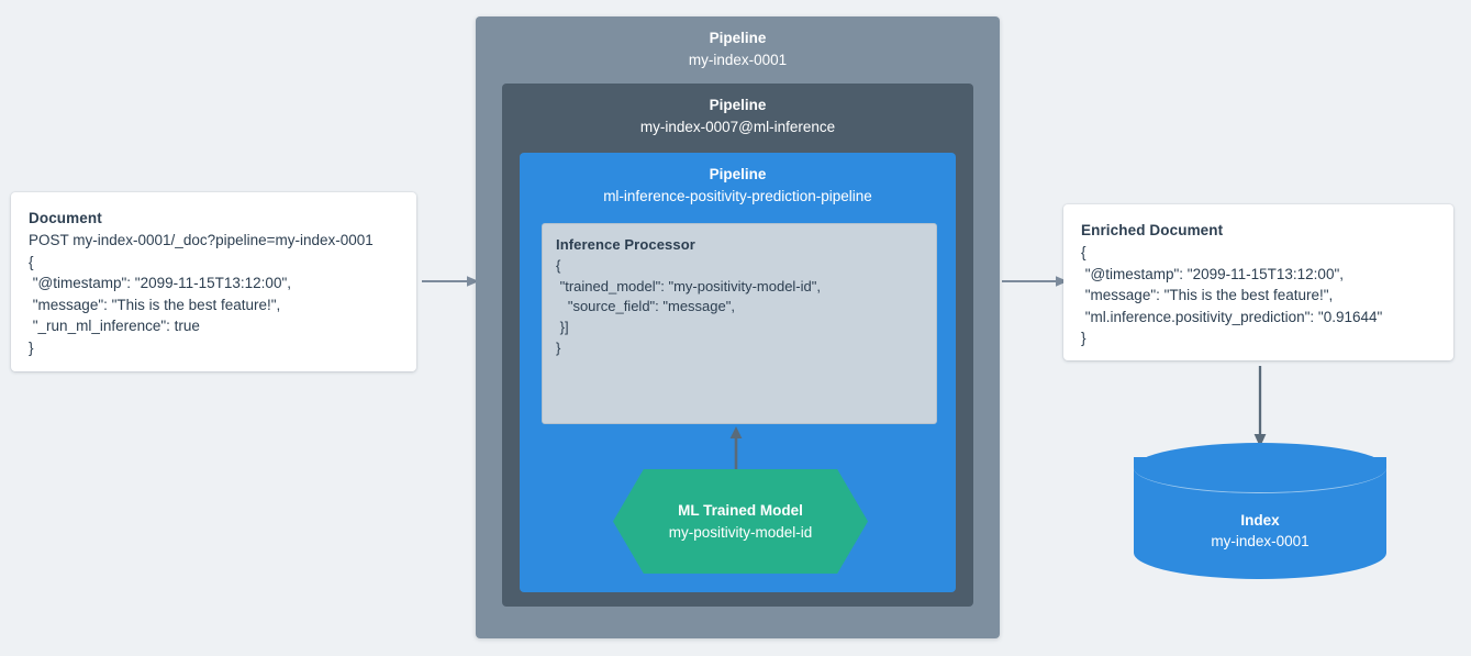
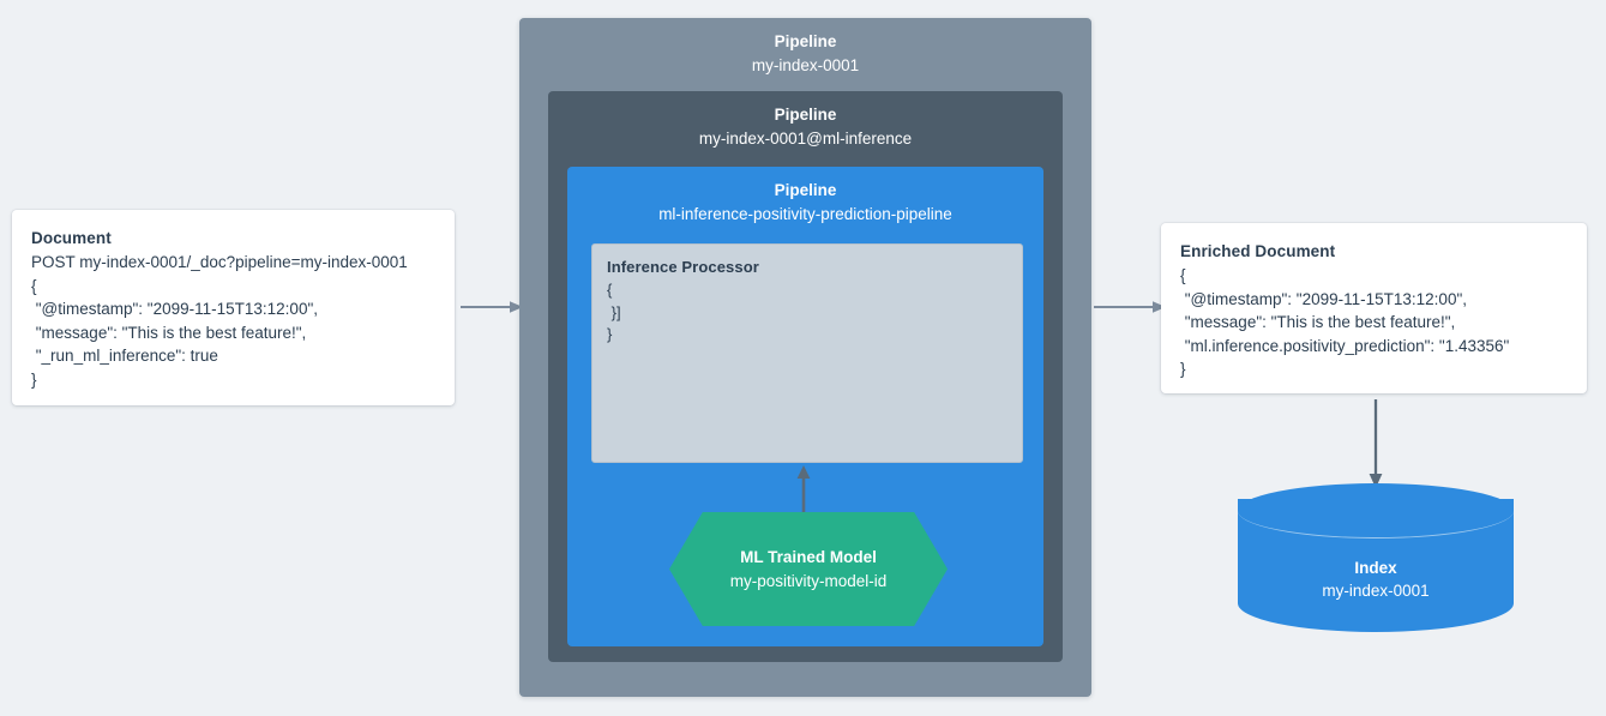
  Document
  POST my-index-0001/_doc?pipeline=my-index-0001
  {
  "@timestamp": "2099-11-15T13:12:00",
  "message": "This is the best feature!",
  "_run_ml_inference": true
  }
  Pipeline
  my-index-0001
  Pipeline
- my-index-0007@ml-inference
+ my-index-0001@ml-inference
  Pipeline
  ml-inference-positivity-prediction-pipeline
  Inference Processor
  {
- "trained_model": "my-positivity-model-id",
- "source_field": "message",
  }]
  }
  ML Trained Model
  my-positivity-model-id
  Enriched Document
  {
  "@timestamp": "2099-11-15T13:12:00",
  "message": "This is the best feature!",
- "ml.inference.positivity_prediction": "0.91644"
+ "ml.inference.positivity_prediction": "1.43356"
  }
  Index
  my-index-0001
